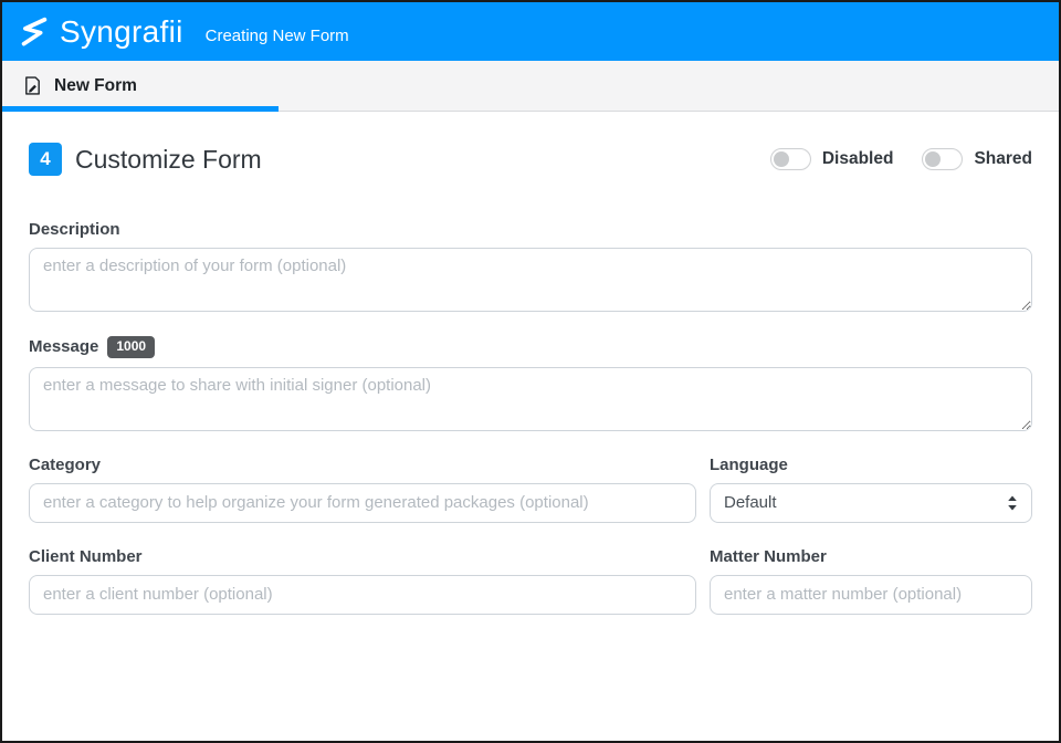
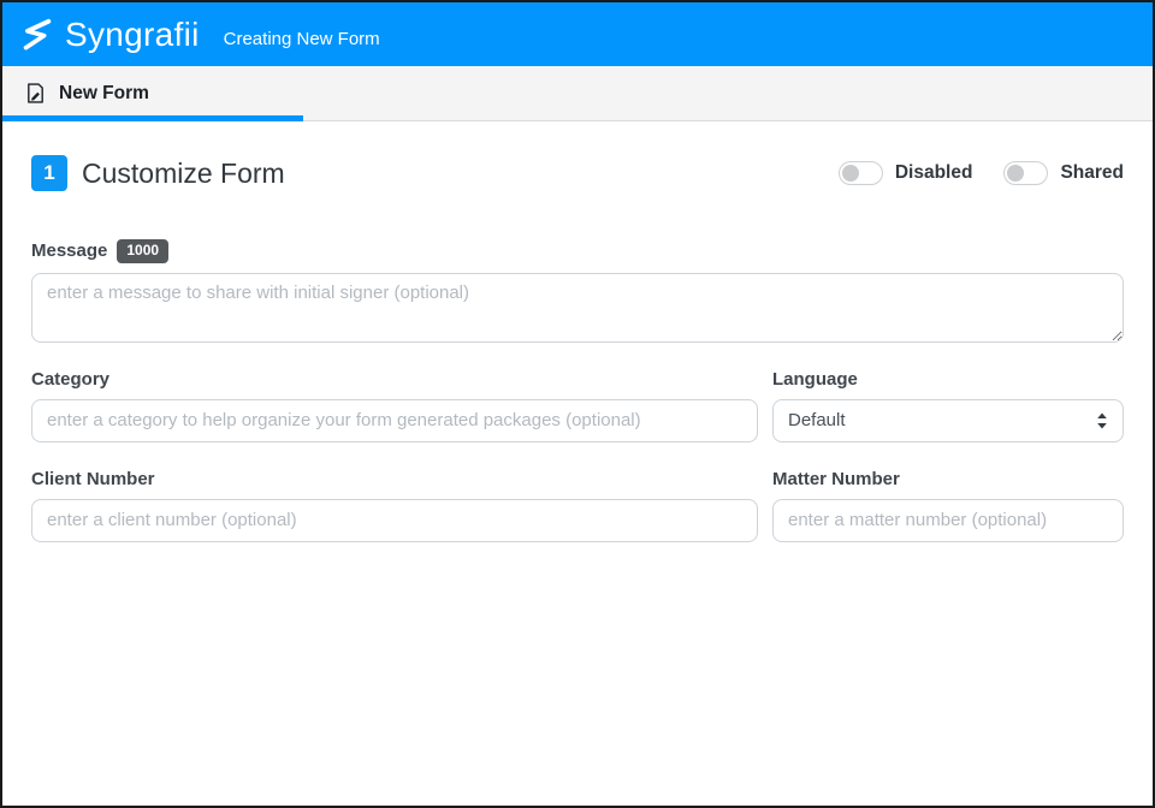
  Syngrafii
  Creating New Form
  New Form
- 4
+ 1
  Customize Form
  Disabled
  Shared
- Description
- enter a description of your form (optional)
  Message
  1000
  enter a message to share with initial signer (optional)
  Category
  enter a category to help organize your form generated packages (optional)
  Language
  Default
  Client Number
  enter a client number (optional)
  Matter Number
  enter a matter number (optional)
